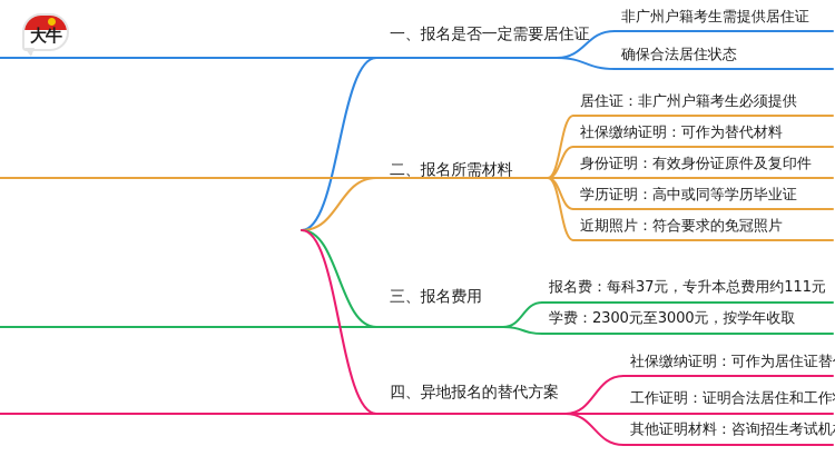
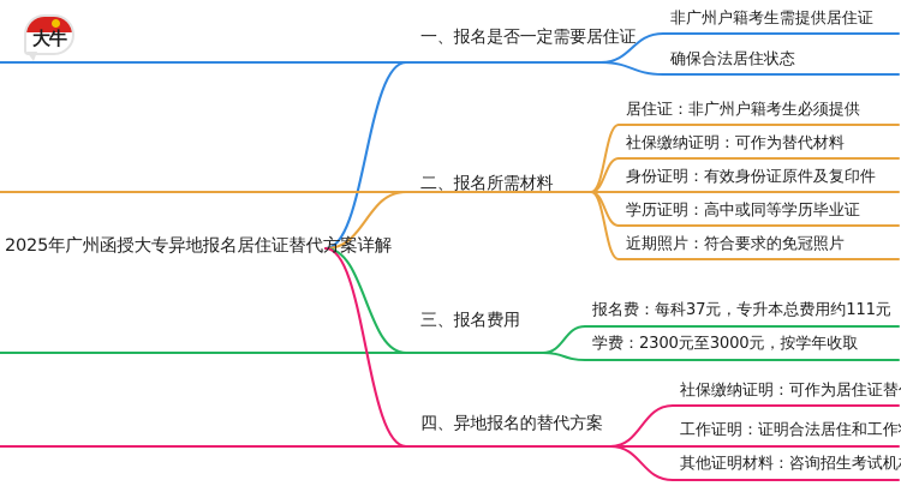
  大牛
+ 2025年广州函授大专异地报名居住证替代方案详解
  一、报名是否一定需要居住证
  非广州户籍考生需提供居住证
  确保合法居住状态
  二、报名所需材料
  居住证：非广州户籍考生必须提供
  社保缴纳证明：可作为替代材料
  身份证明：有效身份证原件及复印件
  学历证明：高中或同等学历毕业证
  近期照片：符合要求的免冠照片
  三、报名费用
  报名费：每科37元，专升本总费用约111元
  学费：2300元至3000元，按学年收取
  四、异地报名的替代方案
  社保缴纳证明：可作为居住证替
  工作证明：证明合法居住和工作
  其他证明材料：咨询招生考试机
